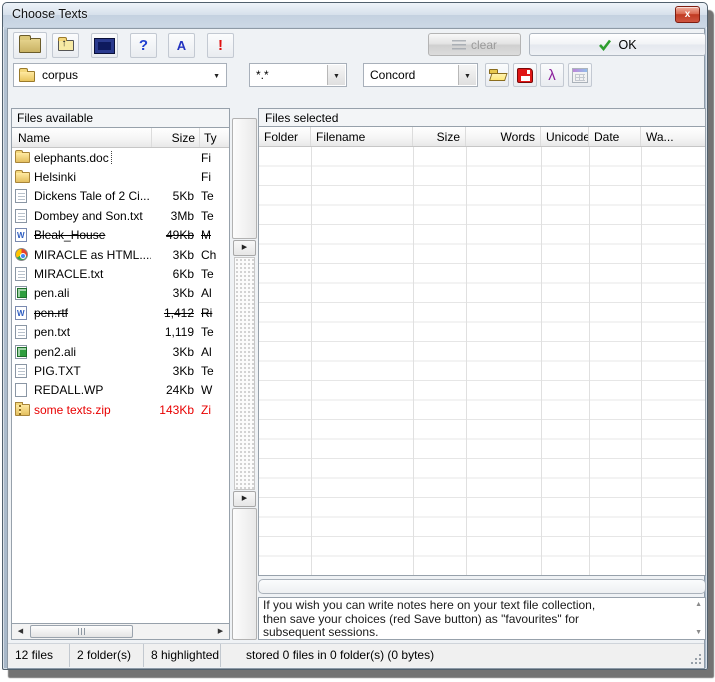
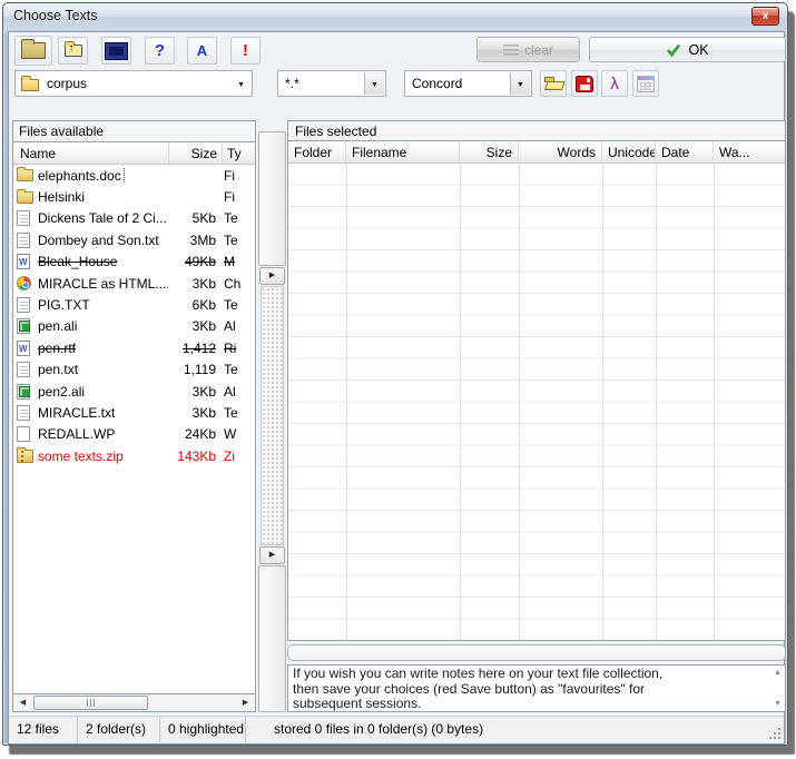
  Choose Texts
  x
  ↑
  ?
  A
  !
  clear
  OK
  corpus
  *.*
  Concord
  λ
  Files available
  Name
  Size
  Ty
  elephants.doc
  Fi
  Helsinki
  Fi
  Dickens Tale of 2 Ci...
  5Kb
  Te
  Dombey and Son.txt
  3Mb
  Te
  Bleak_House
  49Kb
  M
  MIRACLE as HTML...
  3Kb
  Ch
- MIRACLE.txt
+ PIG.TXT
  6Kb
  Te
  pen.ali
  3Kb
  Al
  pen.rtf
  1,412
  Ri
  pen.txt
  1,119
  Te
  pen2.ali
  3Kb
  Al
- PIG.TXT
+ MIRACLE.txt
  3Kb
  Te
  REDALL.WP
  24Kb
  W
  some texts.zip
  143Kb
  Zi
  Files selected
  Folder
  Filename
  Size
  Words
  Unicode
  Date
  Wa...
  If you wish you can write notes here on your text file collection,
  then save your choices (red Save button) as "favourites" for
  subsequent sessions.
  12 files
  2 folder(s)
- 8 highlighted
+ 0 highlighted
  stored 0 files in 0 folder(s) (0 bytes)
